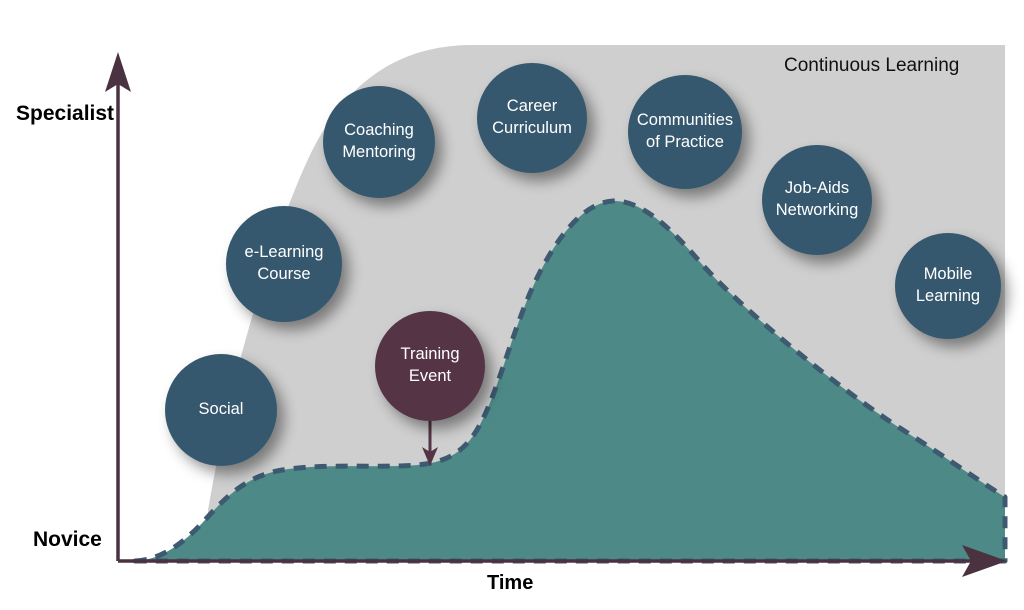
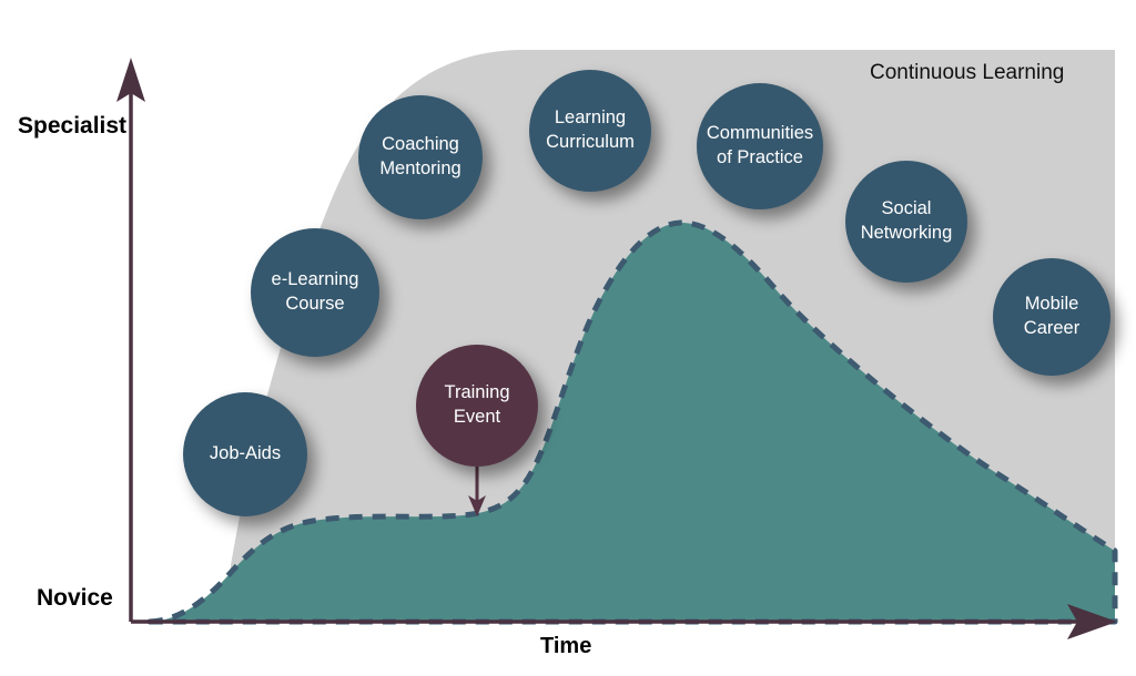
  Continuous Learning
  Specialist
  Novice
  Time
- Social
+ Job-Aids
  e-Learning
  Course
  Coaching
  Mentoring
  Training
  Event
- Career
+ Learning
  Curriculum
  Communities
  of Practice
- Job-Aids
+ Social
  Networking
  Mobile
- Learning
+ Career
